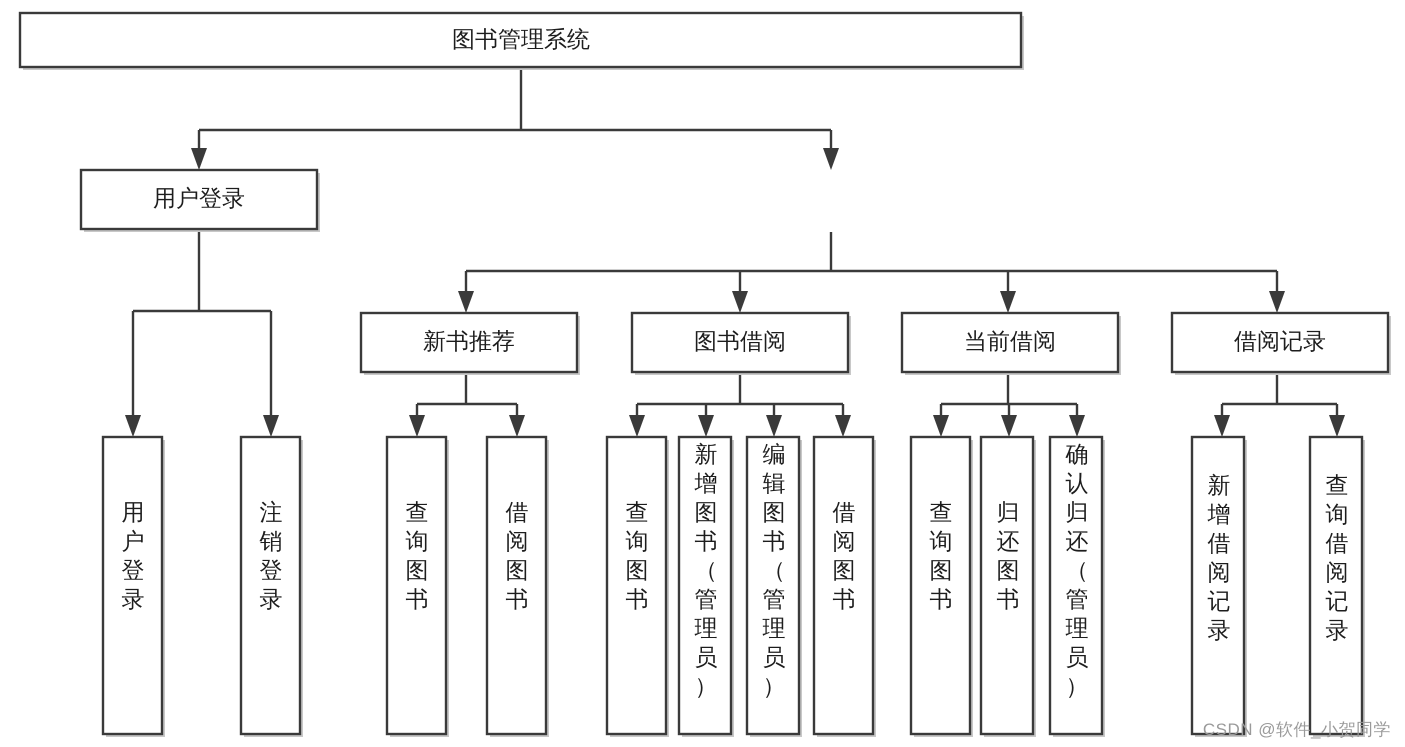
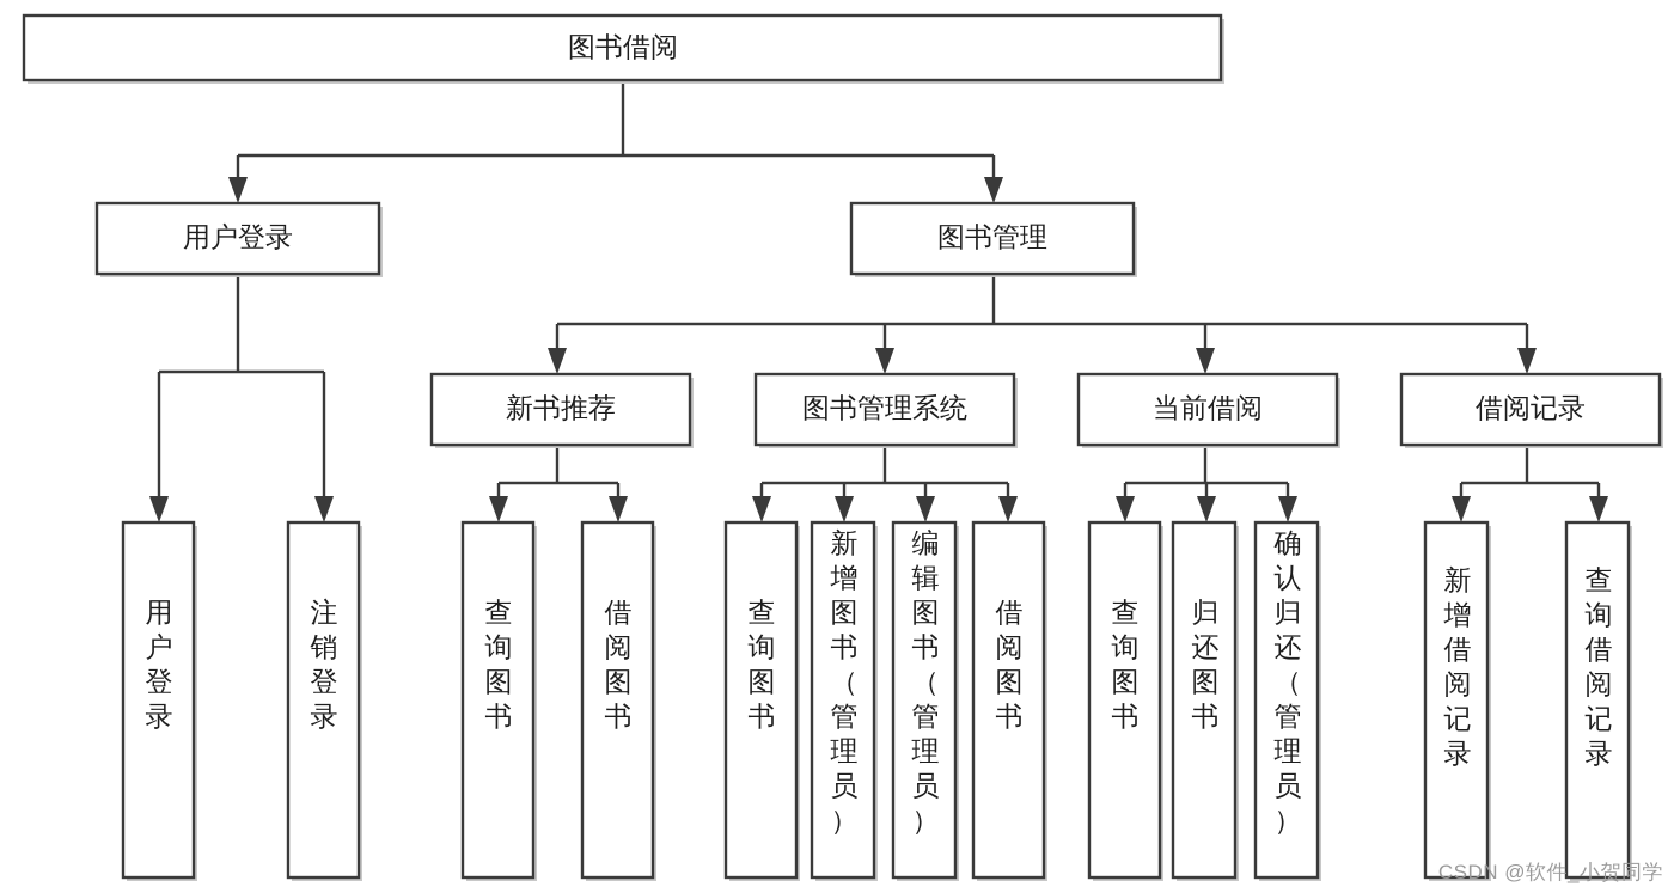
- 图书管理系统
+ 图书借阅
  用户登录
+ 图书管理
  新书推荐
- 图书借阅
+ 图书管理系统
  当前借阅
  借阅记录
  用户登录
  注销登录
  查询图书
  借阅图书
  查询图书
  新增图书（管理员）
  编辑图书（管理员）
  借阅图书
  查询图书
  归还图书
  确认归还（管理员）
  新增借阅记录
  查询借阅记录
  CSDN @软件_小贺同学
